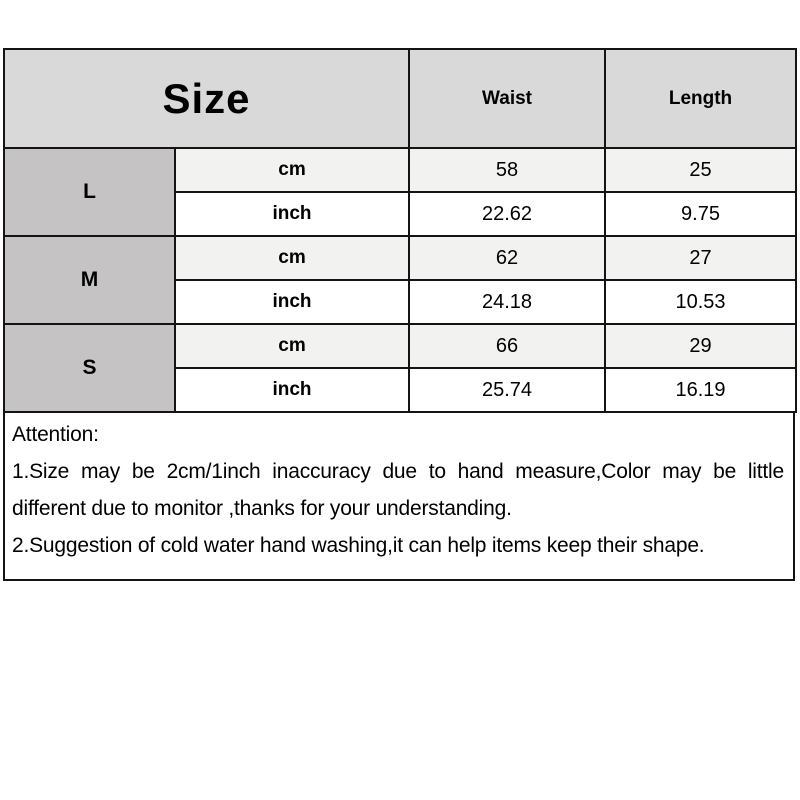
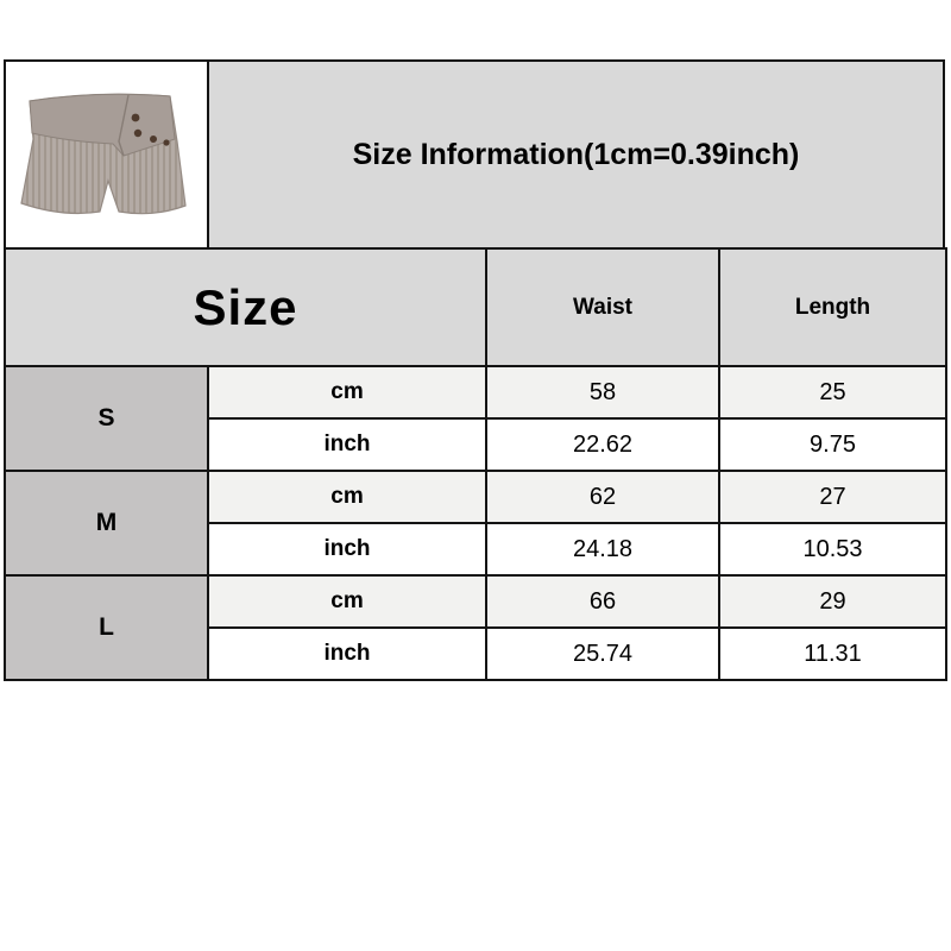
+ Size Information(1cm=0.39inch)
  Size	Waist	Length
- L	cm	58	25
+ S	cm	58	25
  inch	22.62	9.75
  M	cm	62	27
  inch	24.18	10.53
- S	cm	66	29
+ L	cm	66	29
- inch	25.74	16.19
+ inch	25.74	11.31
- Attention:
- 1.Size may be 2cm/1inch inaccuracy due to hand measure,Color may be little different due to monitor ,thanks for your understanding.
- 2.Suggestion of cold water hand washing,it can help items keep their shape.
